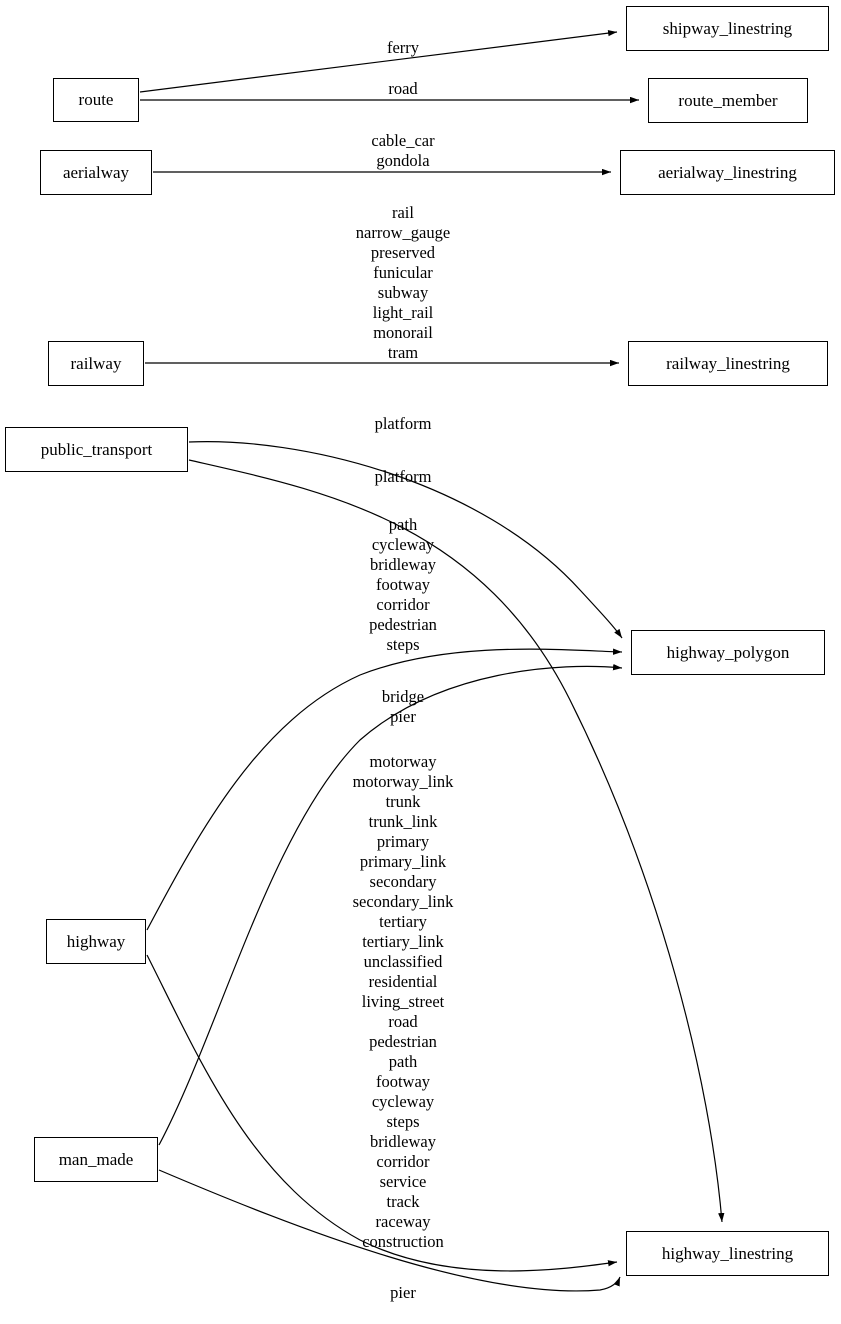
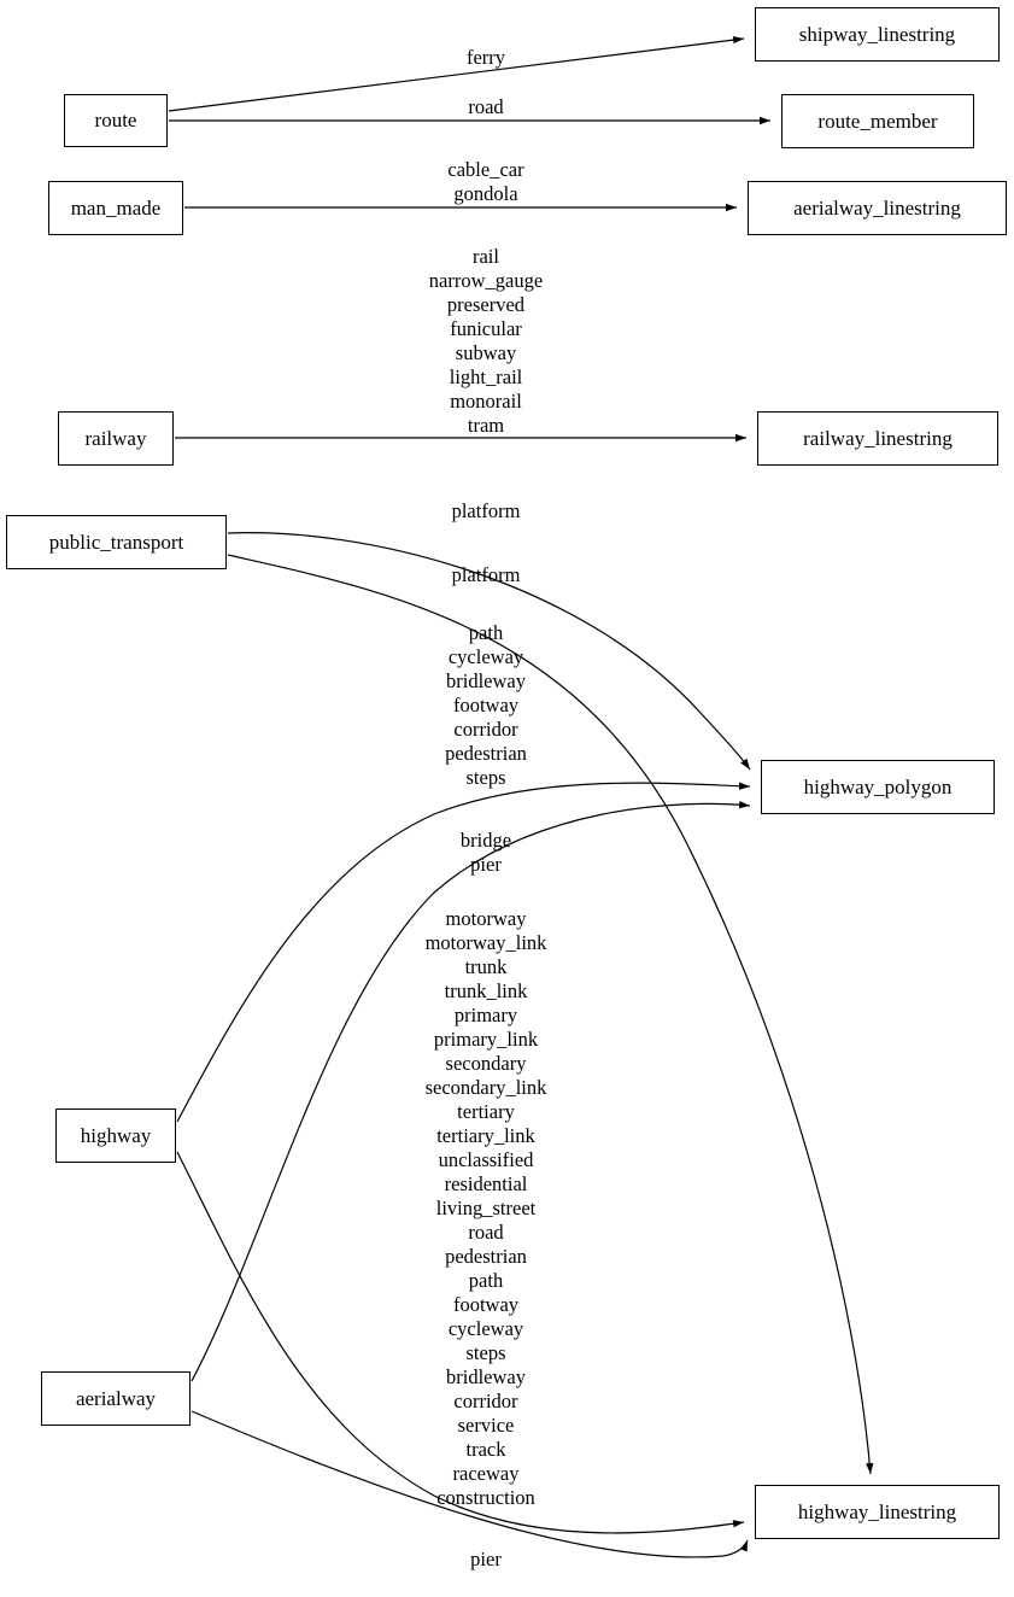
  route
  shipway_linestring
  route_member
- aerialway
+ man_made
  aerialway_linestring
  railway
  railway_linestring
  public_transport
  highway_polygon
  highway
- man_made
+ aerialway
  highway_linestring
  ferry
  road
  cable_car
  gondola
  rail
  narrow_gauge
  preserved
  funicular
  subway
  light_rail
  monorail
  tram
  platform
  platform
  path
  cycleway
  bridleway
  footway
  corridor
  pedestrian
  steps
  bridge
  pier
  motorway
  motorway_link
  trunk
  trunk_link
  primary
  primary_link
  secondary
  secondary_link
  tertiary
  tertiary_link
  unclassified
  residential
  living_street
  road
  pedestrian
  path
  footway
  cycleway
  steps
  bridleway
  corridor
  service
  track
  raceway
  construction
  pier
